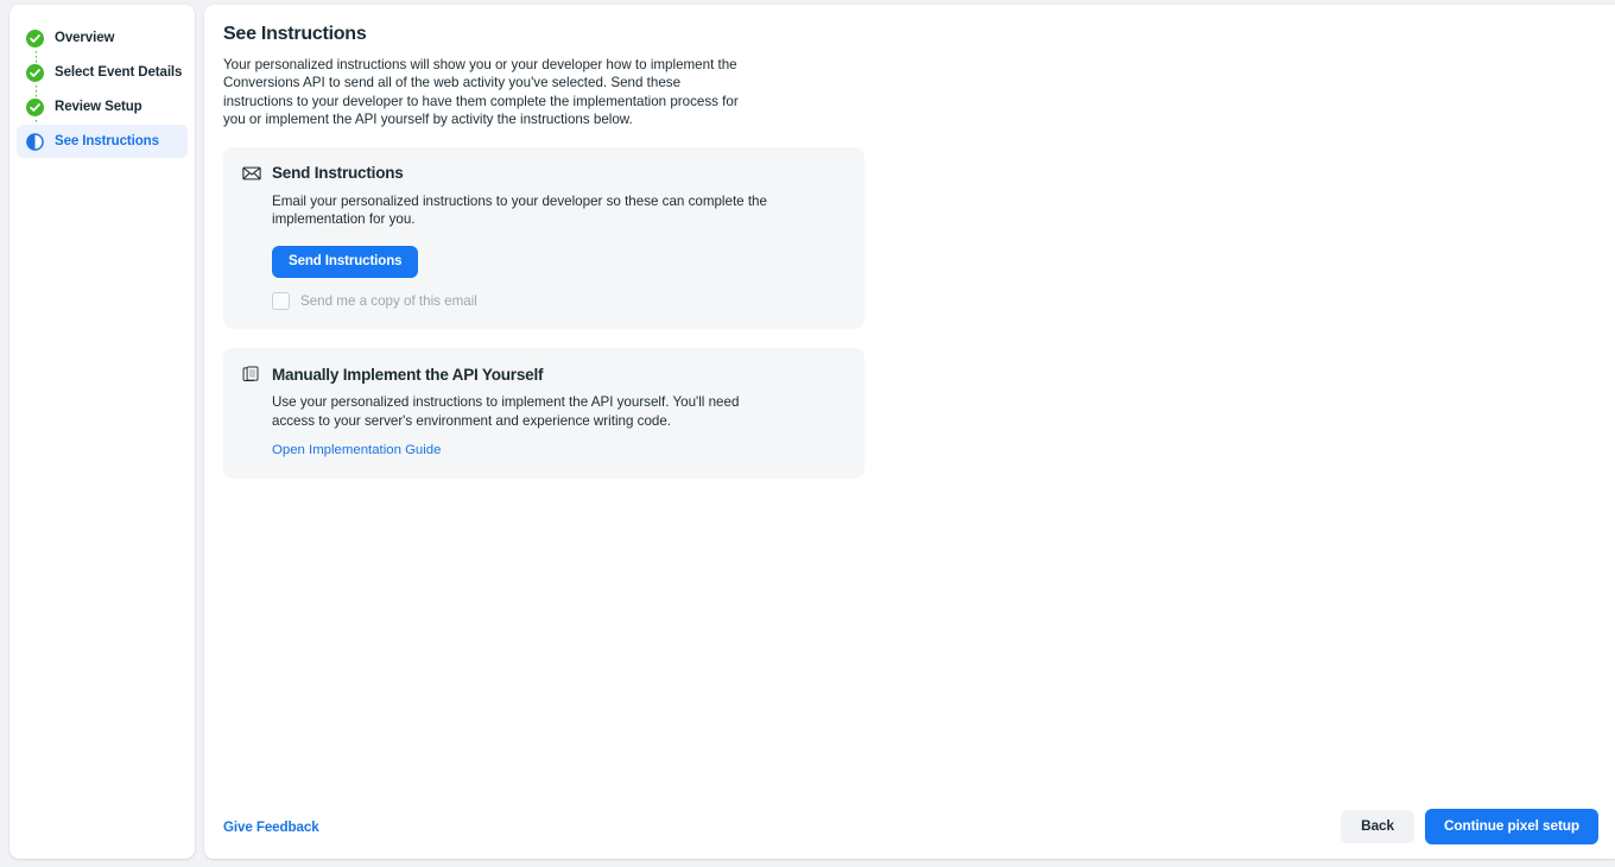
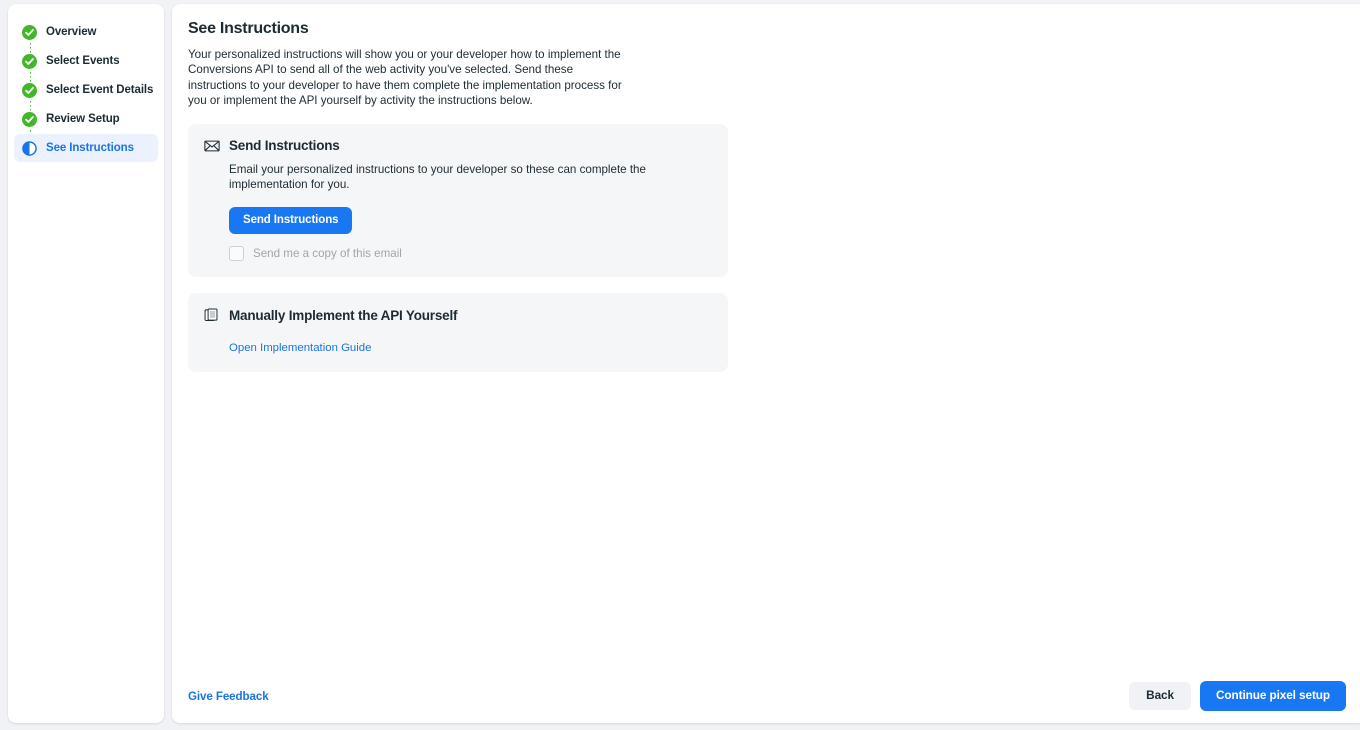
  Overview
+ Select Events
  Select Event Details
  Review Setup
  See Instructions
  See Instructions
  Your personalized instructions will show you or your developer how to implement the Conversions API to send all of the web activity you've selected. Send these instructions to your developer to have them complete the implementation process for you or implement the API yourself by activity the instructions below.
  Send Instructions
  Email your personalized instructions to your developer so these can complete the implementation for you.
  Send Instructions
  Send me a copy of this email
  Manually Implement the API Yourself
- Use your personalized instructions to implement the API yourself. You'll need access to your server's environment and experience writing code.
  Open Implementation Guide
  Give Feedback
  Back
  Continue pixel setup
